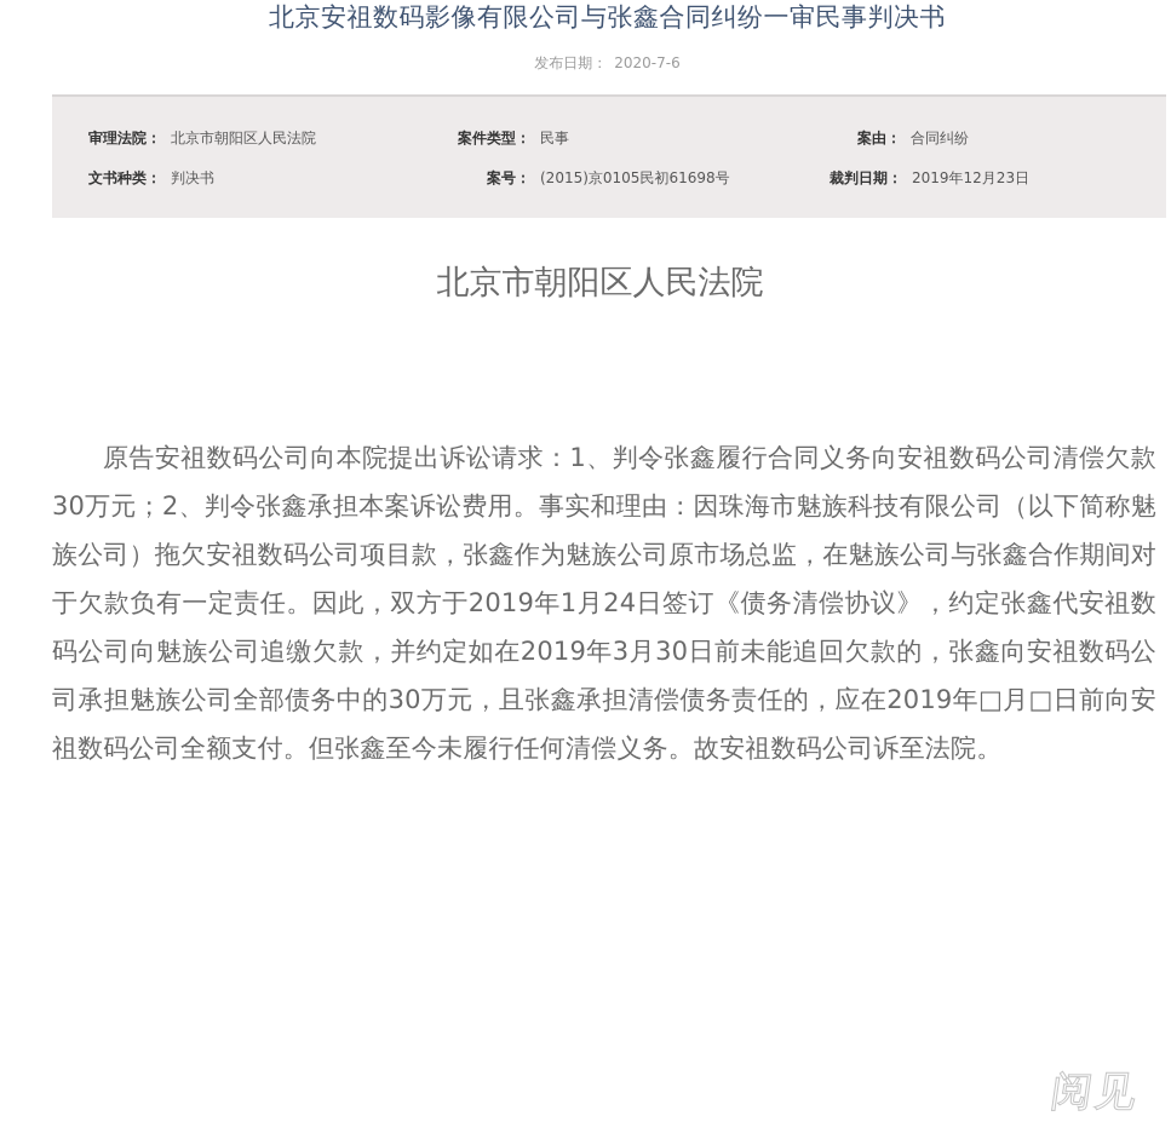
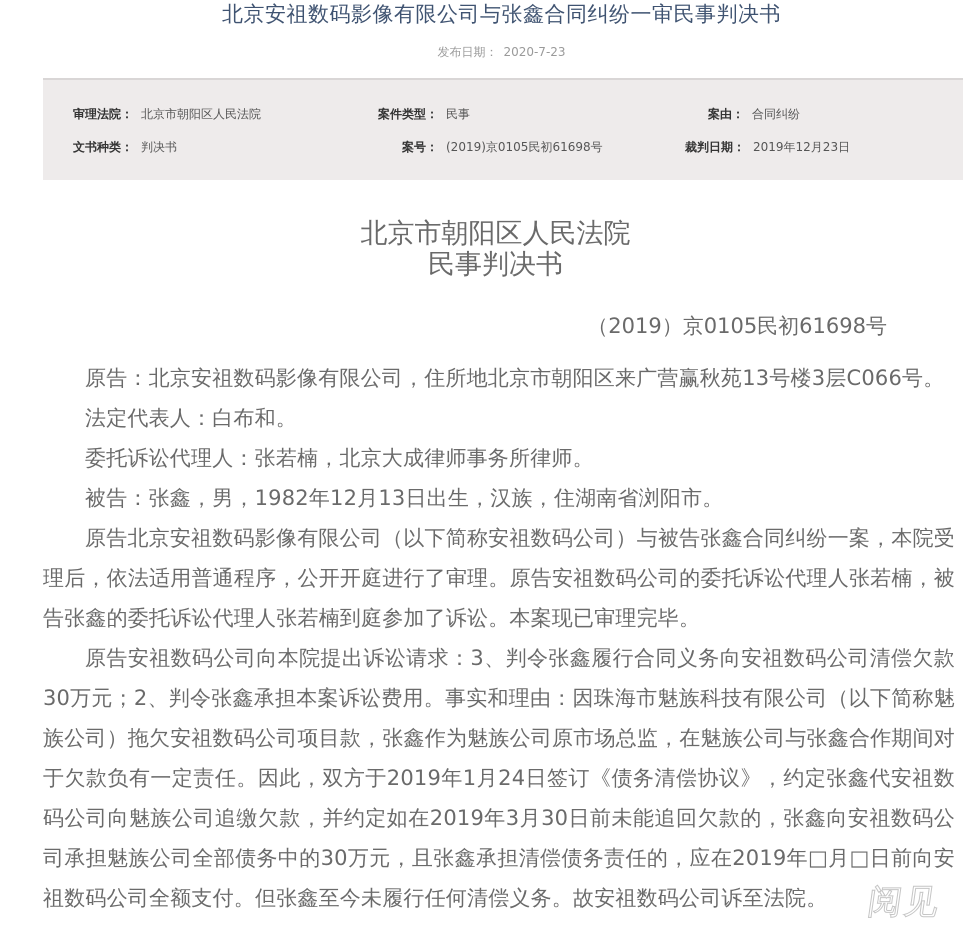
  北京安祖数码影像有限公司与张鑫合同纠纷一审民事判决书
- 发布日期： 2020-7-6
+ 发布日期： 2020-7-23
  审理法院： 北京市朝阳区人民法院
  案件类型： 民事
  案由： 合同纠纷
  文书种类： 判决书
- 案号： (2015)京0105民初61698号
+ 案号： (2019)京0105民初61698号
  裁判日期： 2019年12月23日
  北京市朝阳区人民法院
+ 民事判决书
+ （2019）京0105民初61698号
+ 原告：北京安祖数码影像有限公司，住所地北京市朝阳区来广营赢秋苑13号楼3层C066号。
+ 法定代表人：白布和。
+ 委托诉讼代理人：张若楠，北京大成律师事务所律师。
+ 被告：张鑫，男，1982年12月13日出生，汉族，住湖南省浏阳市。
+ 原告北京安祖数码影像有限公司（以下简称安祖数码公司）与被告张鑫合同纠纷一案，本院受理后，依法适用普通程序，公开开庭进行了审理。原告安祖数码公司的委托诉讼代理人张若楠，被告张鑫的委托诉讼代理人张若楠到庭参加了诉讼。本案现已审理完毕。
- 原告安祖数码公司向本院提出诉讼请求：1、判令张鑫履行合同义务向安祖数码公司清偿欠款30万元；2、判令张鑫承担本案诉讼费用。事实和理由：因珠海市魅族科技有限公司（以下简称魅族公司）拖欠安祖数码公司项目款，张鑫作为魅族公司原市场总监，在魅族公司与张鑫合作期间对于欠款负有一定责任。因此，双方于2019年1月24日签订《债务清偿协议》，约定张鑫代安祖数码公司向魅族公司追缴欠款，并约定如在2019年3月30日前未能追回欠款的，张鑫向安祖数码公司承担魅族公司全部债务中的30万元，且张鑫承担清偿债务责任的，应在2019年□月□日前向安祖数码公司全额支付。但张鑫至今未履行任何清偿义务。故安祖数码公司诉至法院。
+ 原告安祖数码公司向本院提出诉讼请求：3、判令张鑫履行合同义务向安祖数码公司清偿欠款30万元；2、判令张鑫承担本案诉讼费用。事实和理由：因珠海市魅族科技有限公司（以下简称魅族公司）拖欠安祖数码公司项目款，张鑫作为魅族公司原市场总监，在魅族公司与张鑫合作期间对于欠款负有一定责任。因此，双方于2019年1月24日签订《债务清偿协议》，约定张鑫代安祖数码公司向魅族公司追缴欠款，并约定如在2019年3月30日前未能追回欠款的，张鑫向安祖数码公司承担魅族公司全部债务中的30万元，且张鑫承担清偿债务责任的，应在2019年□月□日前向安祖数码公司全额支付。但张鑫至今未履行任何清偿义务。故安祖数码公司诉至法院。
